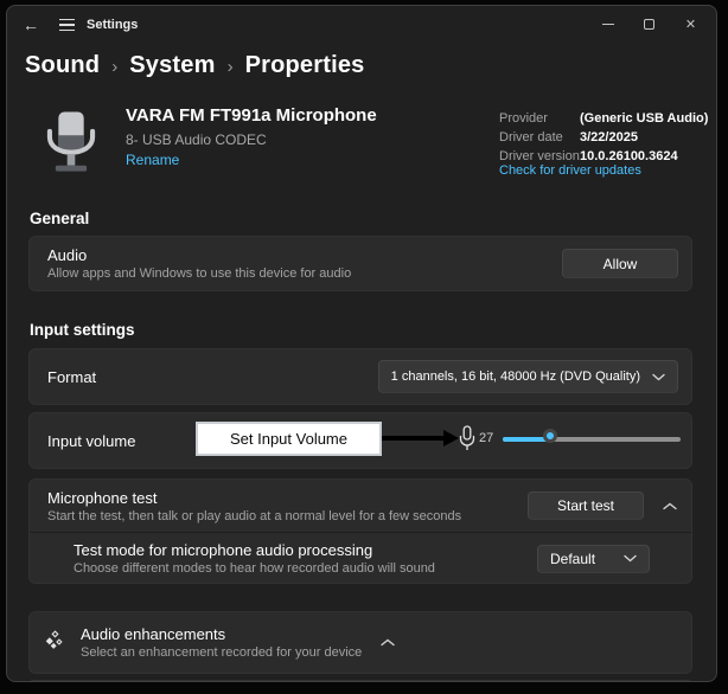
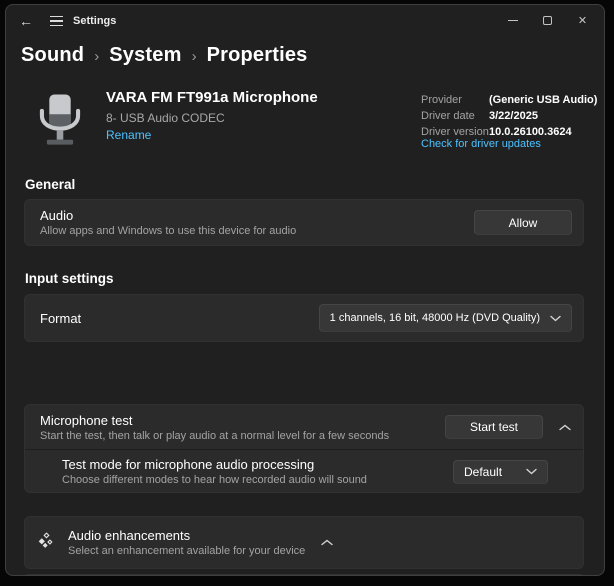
  ←
  Settings
  ✕
  Sound
  ›
  System
  ›
  Properties
  VARA FM FT991a Microphone
  8- USB Audio CODEC
  Rename
  Provider
  (Generic USB Audio)
  Driver date
  3/22/2025
  Driver version
  10.0.26100.3624
  Check for driver updates
  General
  Audio
  Allow apps and Windows to use this device for audio
  Allow
  Input settings
  Format
  1 channels, 16 bit, 48000 Hz (DVD Quality)
- Input volume
- Set Input Volume
- 27
  Microphone test
  Start the test, then talk or play audio at a normal level for a few seconds
  Start test
  Test mode for microphone audio processing
  Choose different modes to hear how recorded audio will sound
  Default
  Audio enhancements
- Select an enhancement recorded for your device
+ Select an enhancement available for your device
